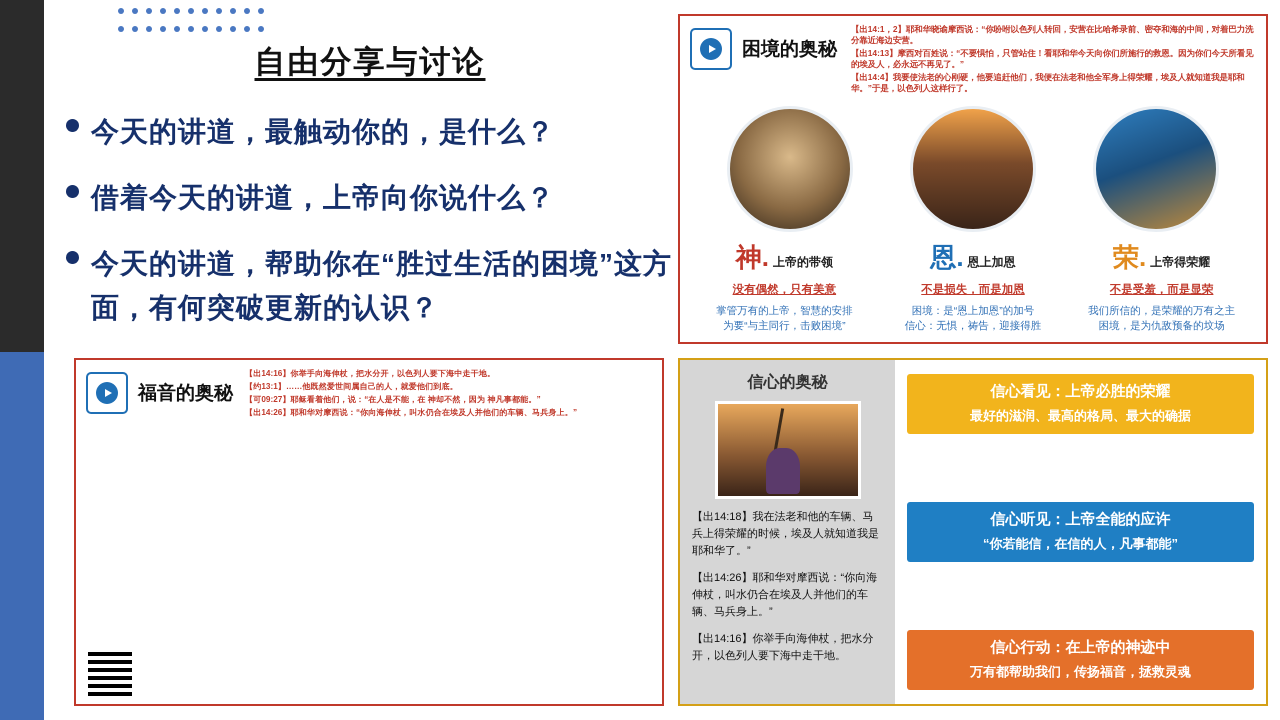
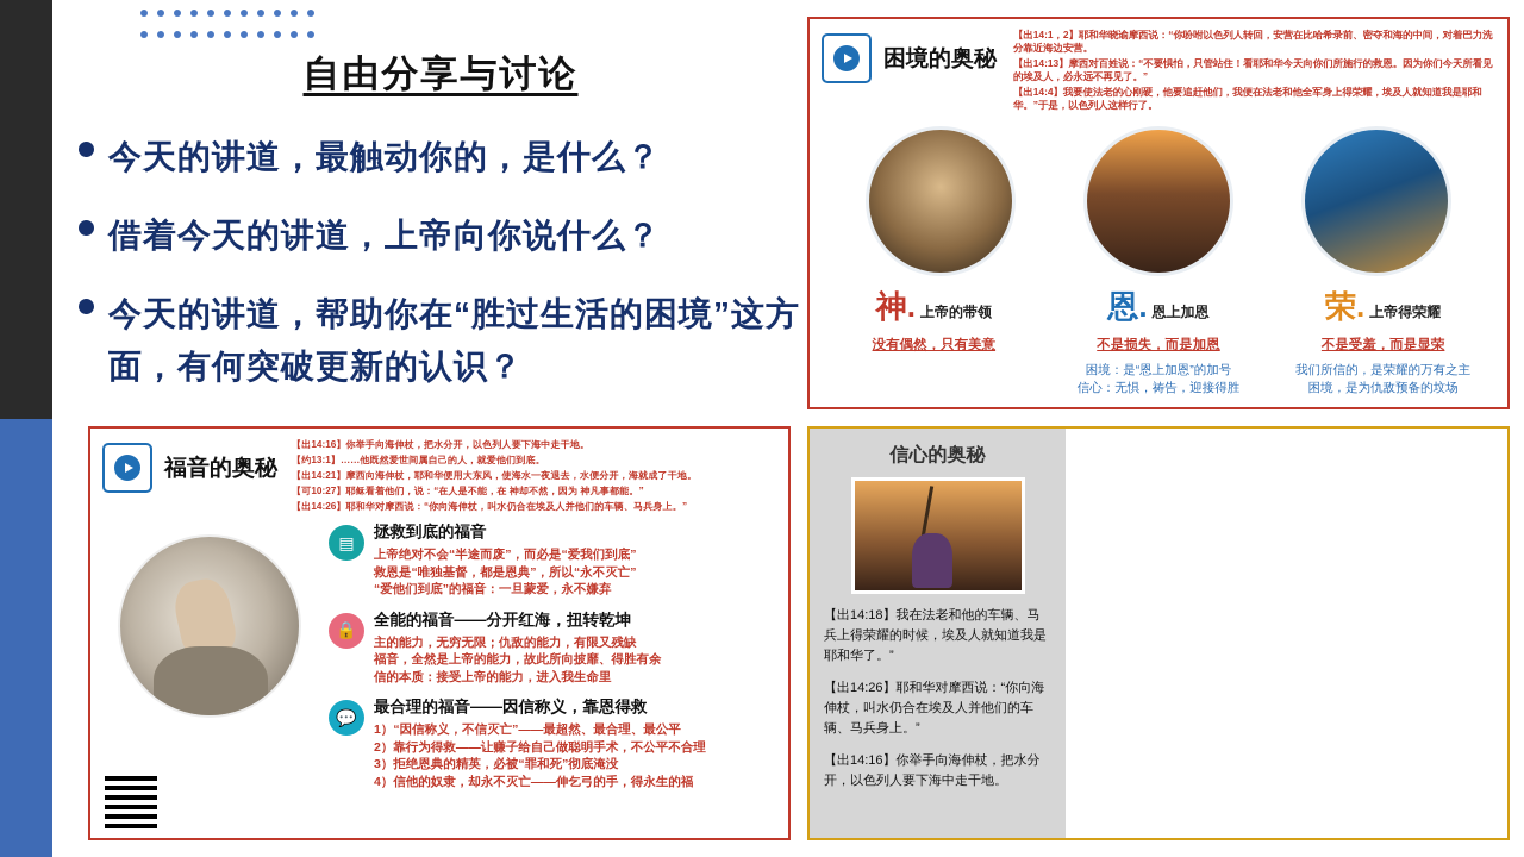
  自由分享与讨论
  今天的讲道，最触动你的，是什么？
  借着今天的讲道，上帝向你说什么？
  今天的讲道，帮助你在“胜过生活的困境”这方面，有何突破更新的认识？
  困境的奥秘
  【出14:1，2】耶和华晓谕摩西说：“你吩咐以色列人转回，安营在比哈希录前、密夺和海的中间，对着巴力洗分靠近海边安营。
  【出14:13】摩西对百姓说：“不要惧怕，只管站住！看耶和华今天向你们所施行的救恩。因为你们今天所看见的埃及人，必永远不再见了。”
  【出14:4】我要使法老的心刚硬，他要追赶他们，我便在法老和他全军身上得荣耀，埃及人就知道我是耶和华。”于是，以色列人这样行了。
  神. 上帝的带领
  没有偶然，只有美意
- 掌管万有的上帝，智慧的安排
- 为要“与主同行，击败困境”
  恩. 恩上加恩
  不是损失，而是加恩
  困境：是“恩上加恩”的加号
  信心：无惧，祷告，迎接得胜
  荣. 上帝得荣耀
  不是受羞，而是显荣
  我们所信的，是荣耀的万有之主
  困境，是为仇敌预备的坟场
  福音的奥秘
  【出14:16】你举手向海伸杖，把水分开，以色列人要下海中走干地。
  【约13:1】……他既然爱世间属自己的人，就爱他们到底。
+ 【出14:21】摩西向海伸杖，耶和华便用大东风，使海水一夜退去，水便分开，海就成了干地。
- 【可09:27】耶稣看着他们，说：“在人是不能，在 神却不然，因为 神凡事都能。”
+ 【可10:27】耶稣看着他们，说：“在人是不能，在 神却不然，因为 神凡事都能。”
  【出14:26】耶和华对摩西说：“你向海伸杖，叫水仍合在埃及人并他们的车辆、马兵身上。”
+ ▤
+ 拯救到底的福音
+ 上帝绝对不会“半途而废”，而必是“爱我们到底”
+ 救恩是“唯独基督，都是恩典”，所以“永不灭亡”
+ “爱他们到底”的福音：一旦蒙爱，永不嫌弃
+ 🔒
+ 全能的福音——分开红海，扭转乾坤
+ 主的能力，无穷无限；仇敌的能力，有限又残缺
+ 福音，全然是上帝的能力，故此所向披靡、得胜有余
+ 信的本质：接受上帝的能力，进入我生命里
+ 💬
+ 最合理的福音——因信称义，靠恩得救
+ 1）“因信称义，不信灭亡”——最超然、最合理、最公平
+ 2）靠行为得救——让赚子给自己做聪明手术，不公平不合理
+ 3）拒绝恩典的精英，必被“罪和死”彻底淹没
+ 4）信他的奴隶，却永不灭亡——伸乞弓的手，得永生的福
  信心的奥秘
  【出14:18】我在法老和他的车辆、马兵上得荣耀的时候，埃及人就知道我是耶和华了。”
  【出14:26】耶和华对摩西说：“你向海伸杖，叫水仍合在埃及人并他们的车辆、马兵身上。”
  【出14:16】你举手向海伸杖，把水分开，以色列人要下海中走干地。
- 信心看见：上帝必胜的荣耀
- 最好的滋润、最高的格局、最大的确据
- 信心听见：上帝全能的应许
- “你若能信，在信的人，凡事都能”
- 信心行动：在上帝的神迹中
- 万有都帮助我们，传扬福音，拯救灵魂
